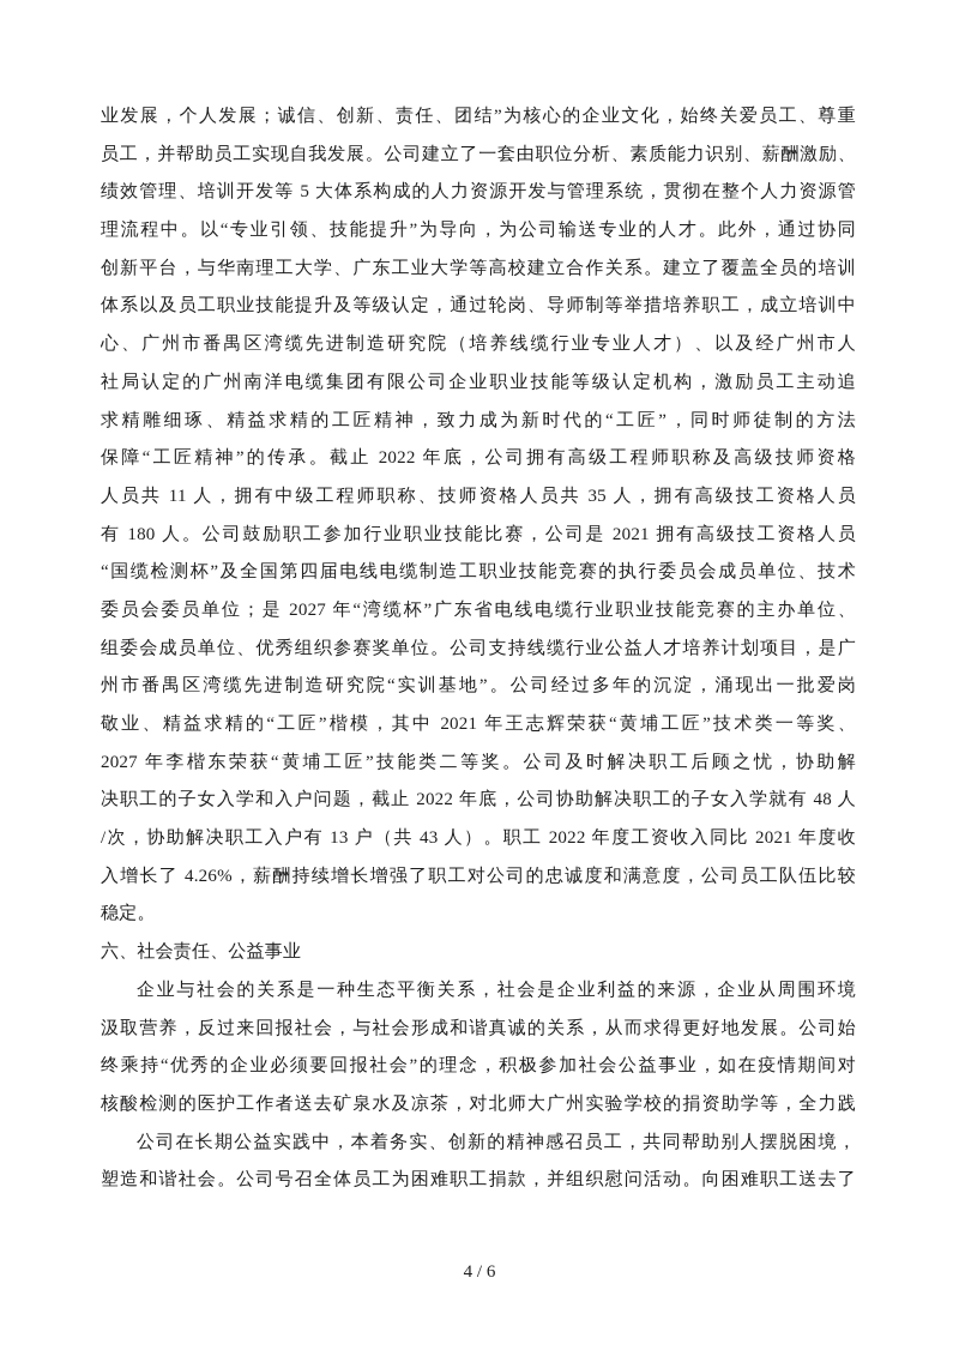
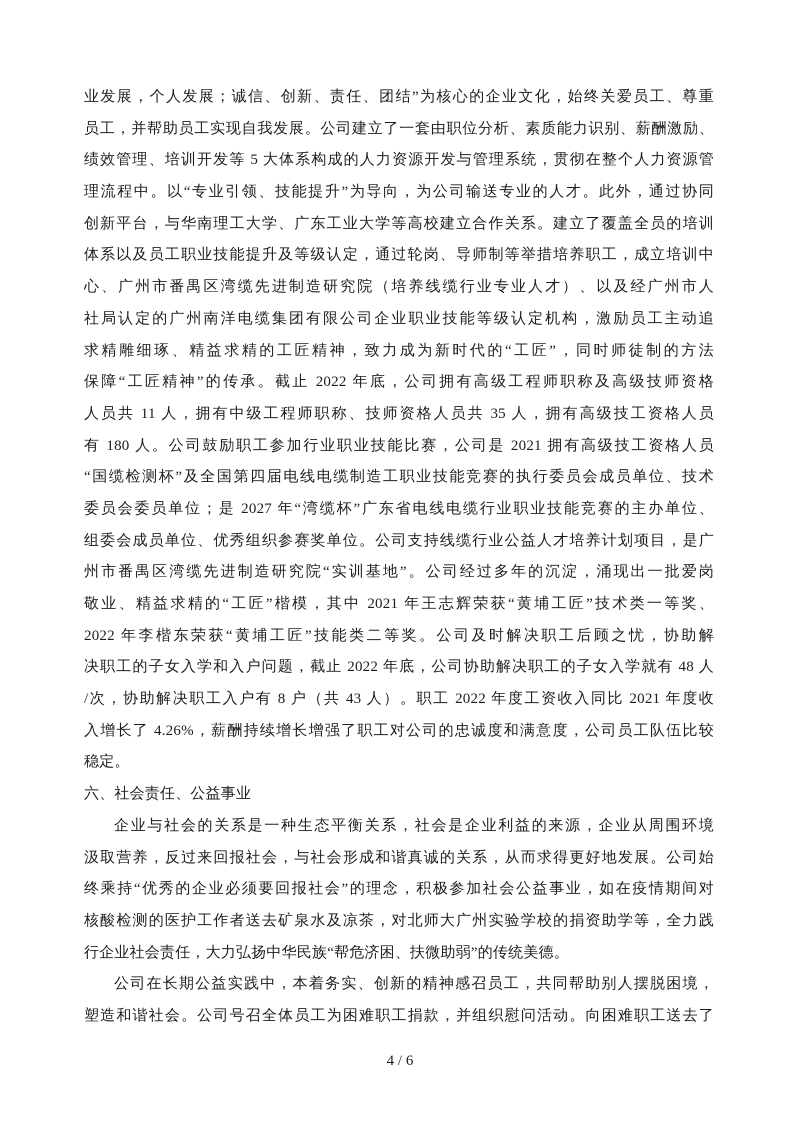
  业发展，个人发展；诚信、创新、责任、团结”为核心的企业文化，始终关爱员工、尊重
  员工，并帮助员工实现自我发展。公司建立了一套由职位分析、素质能力识别、薪酬激励、
  绩效管理、培训开发等 5 大体系构成的人力资源开发与管理系统，贯彻在整个人力资源管
  理流程中。以“专业引领、技能提升”为导向，为公司输送专业的人才。此外，通过协同
  创新平台，与华南理工大学、广东工业大学等高校建立合作关系。建立了覆盖全员的培训
  体系以及员工职业技能提升及等级认定，通过轮岗、导师制等举措培养职工，成立培训中
  心、广州市番禺区湾缆先进制造研究院（培养线缆行业专业人才）、以及经广州市人
  社局认定的广州南洋电缆集团有限公司企业职业技能等级认定机构，激励员工主动追
  求精雕细琢、精益求精的工匠精神，致力成为新时代的“工匠”，同时师徒制的方法
  保障“工匠精神”的传承。截止 2022 年底，公司拥有高级工程师职称及高级技师资格
  人员共 11 人，拥有中级工程师职称、技师资格人员共 35 人，拥有高级技工资格人员
  有 180 人。公司鼓励职工参加行业职业技能比赛，公司是 2021 拥有高级技工资格人员
  “国缆检测杯”及全国第四届电线电缆制造工职业技能竞赛的执行委员会成员单位、技术
  委员会委员单位；是 2027 年“湾缆杯”广东省电线电缆行业职业技能竞赛的主办单位、
  组委会成员单位、优秀组织参赛奖单位。公司支持线缆行业公益人才培养计划项目，是广
  州市番禺区湾缆先进制造研究院“实训基地”。公司经过多年的沉淀，涌现出一批爱岗
  敬业、精益求精的“工匠”楷模，其中 2021 年王志辉荣获“黄埔工匠”技术类一等奖、
- 2027 年李楷东荣获“黄埔工匠”技能类二等奖。公司及时解决职工后顾之忧，协助解
+ 2022 年李楷东荣获“黄埔工匠”技能类二等奖。公司及时解决职工后顾之忧，协助解
  决职工的子女入学和入户问题，截止 2022 年底，公司协助解决职工的子女入学就有 48 人
- /次，协助解决职工入户有 13 户（共 43 人）。职工 2022 年度工资收入同比 2021 年度收
+ /次，协助解决职工入户有 8 户（共 43 人）。职工 2022 年度工资收入同比 2021 年度收
  入增长了 4.26%，薪酬持续增长增强了职工对公司的忠诚度和满意度，公司员工队伍比较
  稳定。
  六、社会责任、公益事业
  企业与社会的关系是一种生态平衡关系，社会是企业利益的来源，企业从周围环境
  汲取营养，反过来回报社会，与社会形成和谐真诚的关系，从而求得更好地发展。公司始
  终乘持“优秀的企业必须要回报社会”的理念，积极参加社会公益事业，如在疫情期间对
  核酸检测的医护工作者送去矿泉水及凉茶，对北师大广州实验学校的捐资助学等，全力践
+ 行企业社会责任，大力弘扬中华民族“帮危济困、扶微助弱”的传统美德。
  公司在长期公益实践中，本着务实、创新的精神感召员工，共同帮助别人摆脱困境，
  塑造和谐社会。公司号召全体员工为困难职工捐款，并组织慰问活动。向困难职工送去了
  4 / 6
